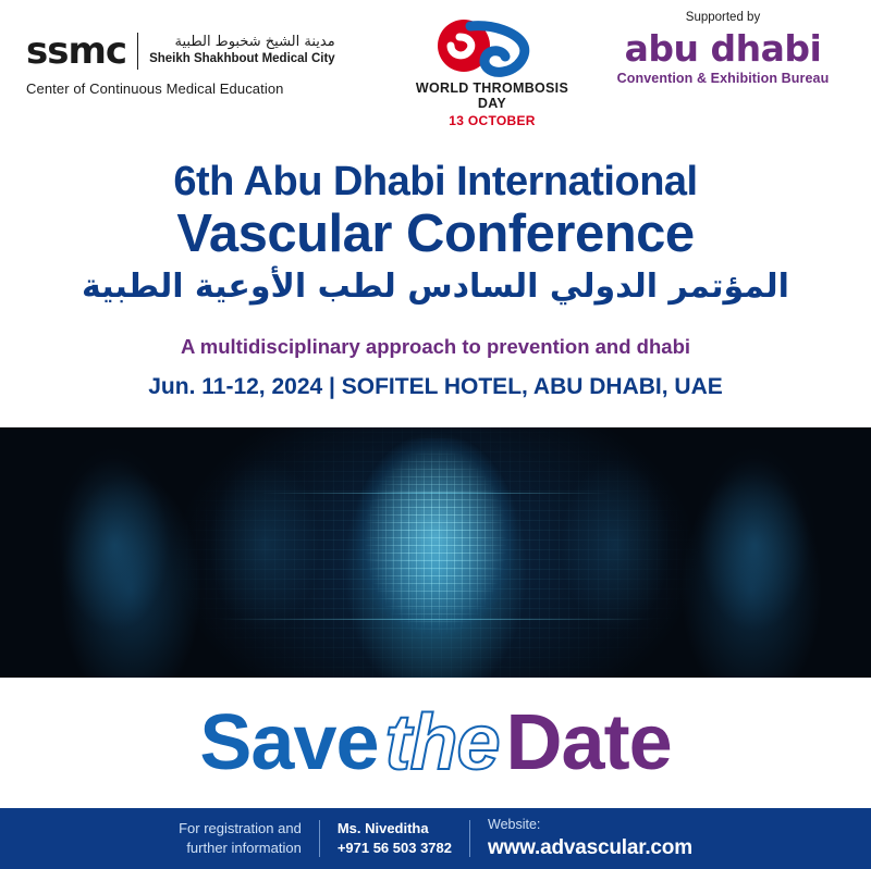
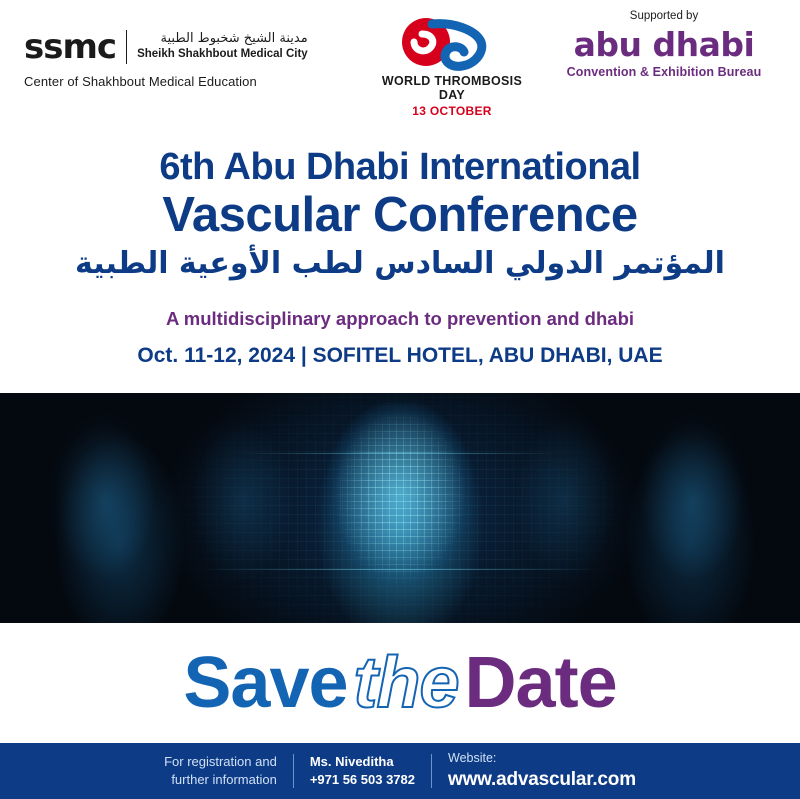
  ssmc
  مدينة الشيخ شخبوط الطبية
  Sheikh Shakhbout Medical City
- Center of Continuous Medical Education
+ Center of Shakhbout Medical Education
  WORLD THROMBOSIS DAY
  13 OCTOBER
  Supported by
  abu dhabi
  Convention & Exhibition Bureau
  6th Abu Dhabi International
  Vascular Conference
  المؤتمر الدولي السادس لطب الأوعية الطبية
  A multidisciplinary approach to prevention and dhabi
- Jun. 11-12, 2024 | SOFITEL HOTEL, ABU DHABI, UAE
+ Oct. 11-12, 2024 | SOFITEL HOTEL, ABU DHABI, UAE
  SavetheDate
  For registration and
  further information
  Ms. Niveditha
  +971 56 503 3782
  Website:
  www.advascular.com
